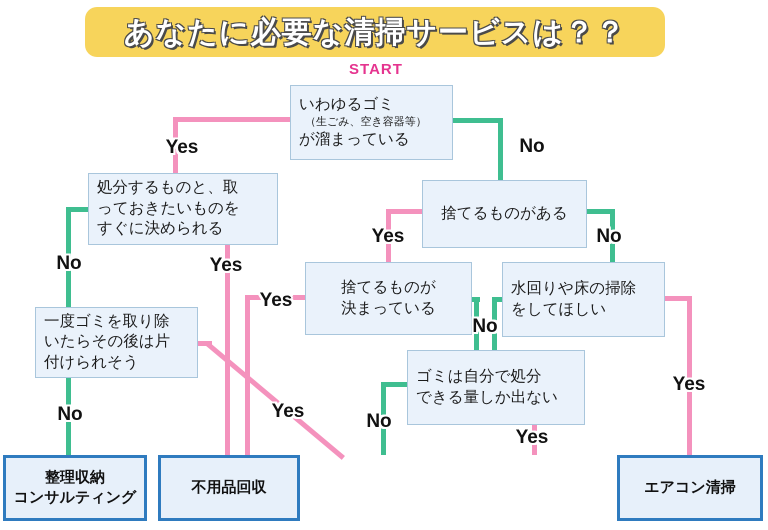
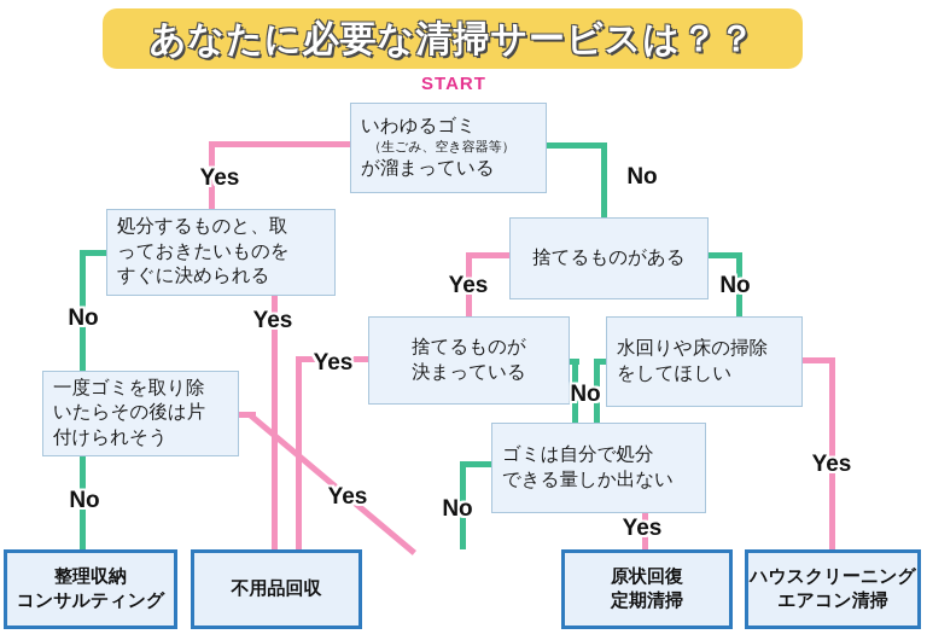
  あなたに必要な清掃サービスは？？
  START
  いわゆるゴミ
  （生ごみ、空き容器等）
  が溜まっている
  処分するものと、取
  っておきたいものを
  すぐに決められる
  捨てるものがある
  一度ゴミを取り除
  いたらその後は片
  付けられそう
  捨てるものが
  決まっている
  水回りや床の掃除
  をしてほしい
  ゴミは自分で処分
  できる量しか出ない
  整理収納
  コンサルティング
  不用品回収
+ 原状回復
+ 定期清掃
+ ハウスクリーニング
  エアコン清掃
  Yes
  No
  No
  Yes
  Yes
  No
  Yes
  No
  No
  Yes
  No
  Yes
  Yes
